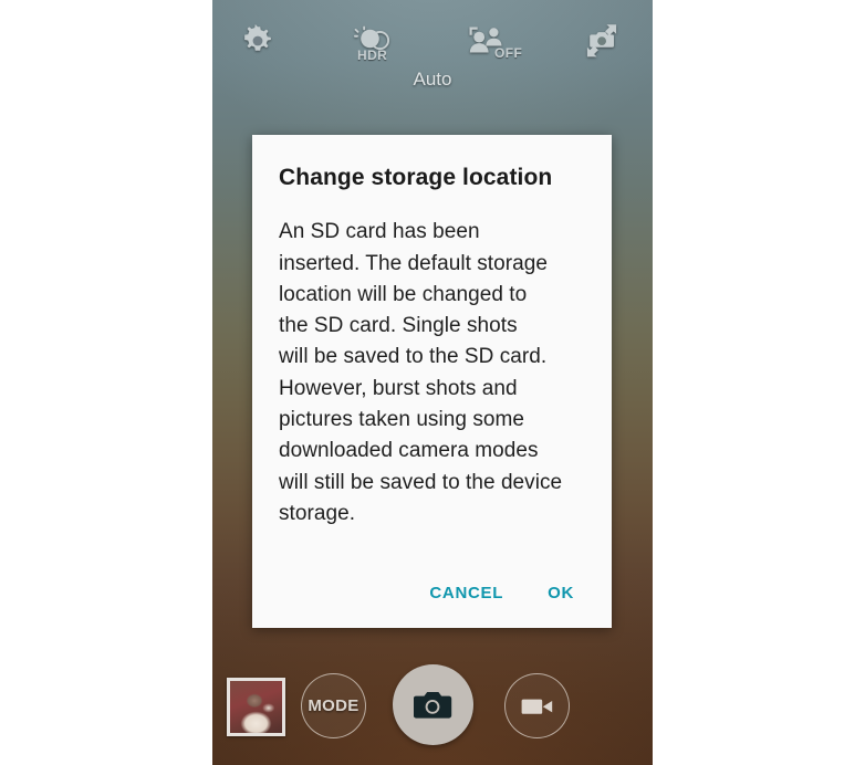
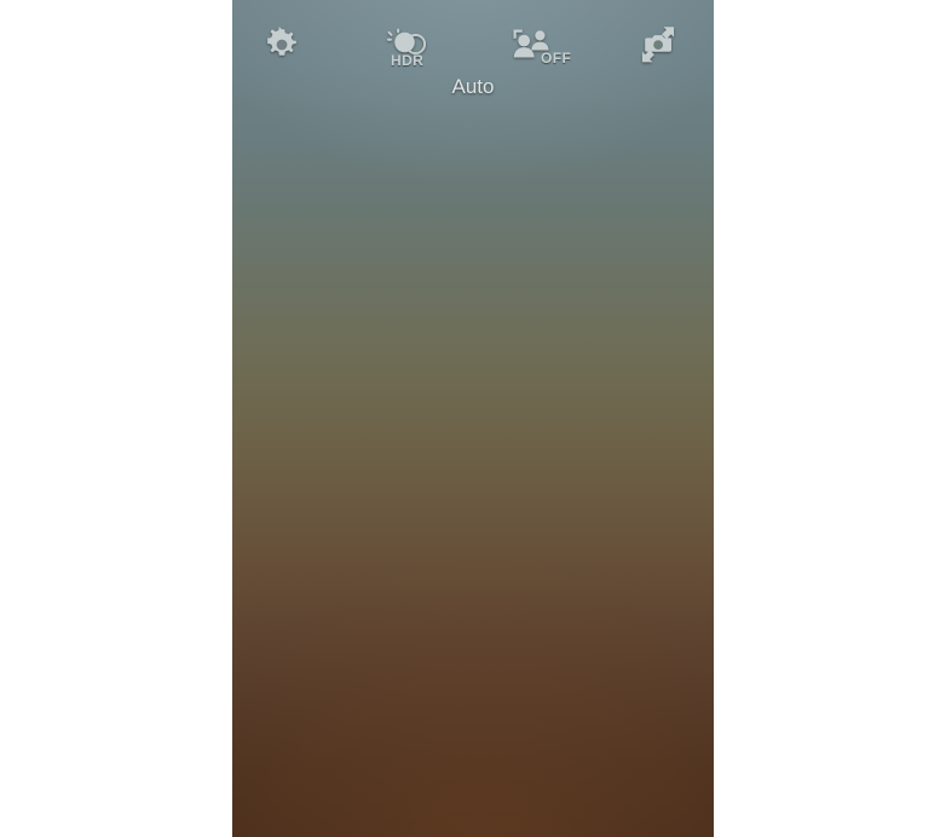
  HDR
  OFF
  Auto
- Change storage location
- An SD card has been
- inserted. The default storage
- location will be changed to
- the SD card. Single shots
- will be saved to the SD card.
- However, burst shots and
- pictures taken using some
- downloaded camera modes
- will still be saved to the device
- storage.
- CANCEL
- OK
- MODE
